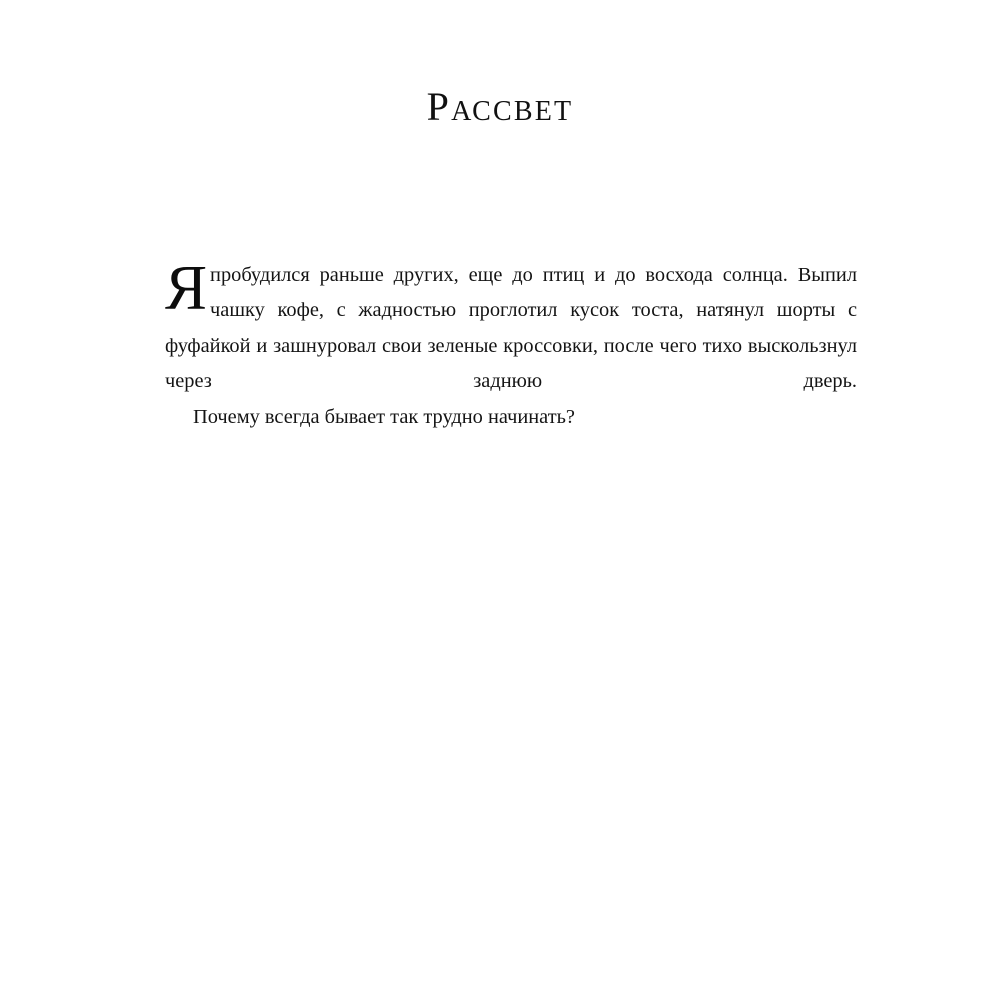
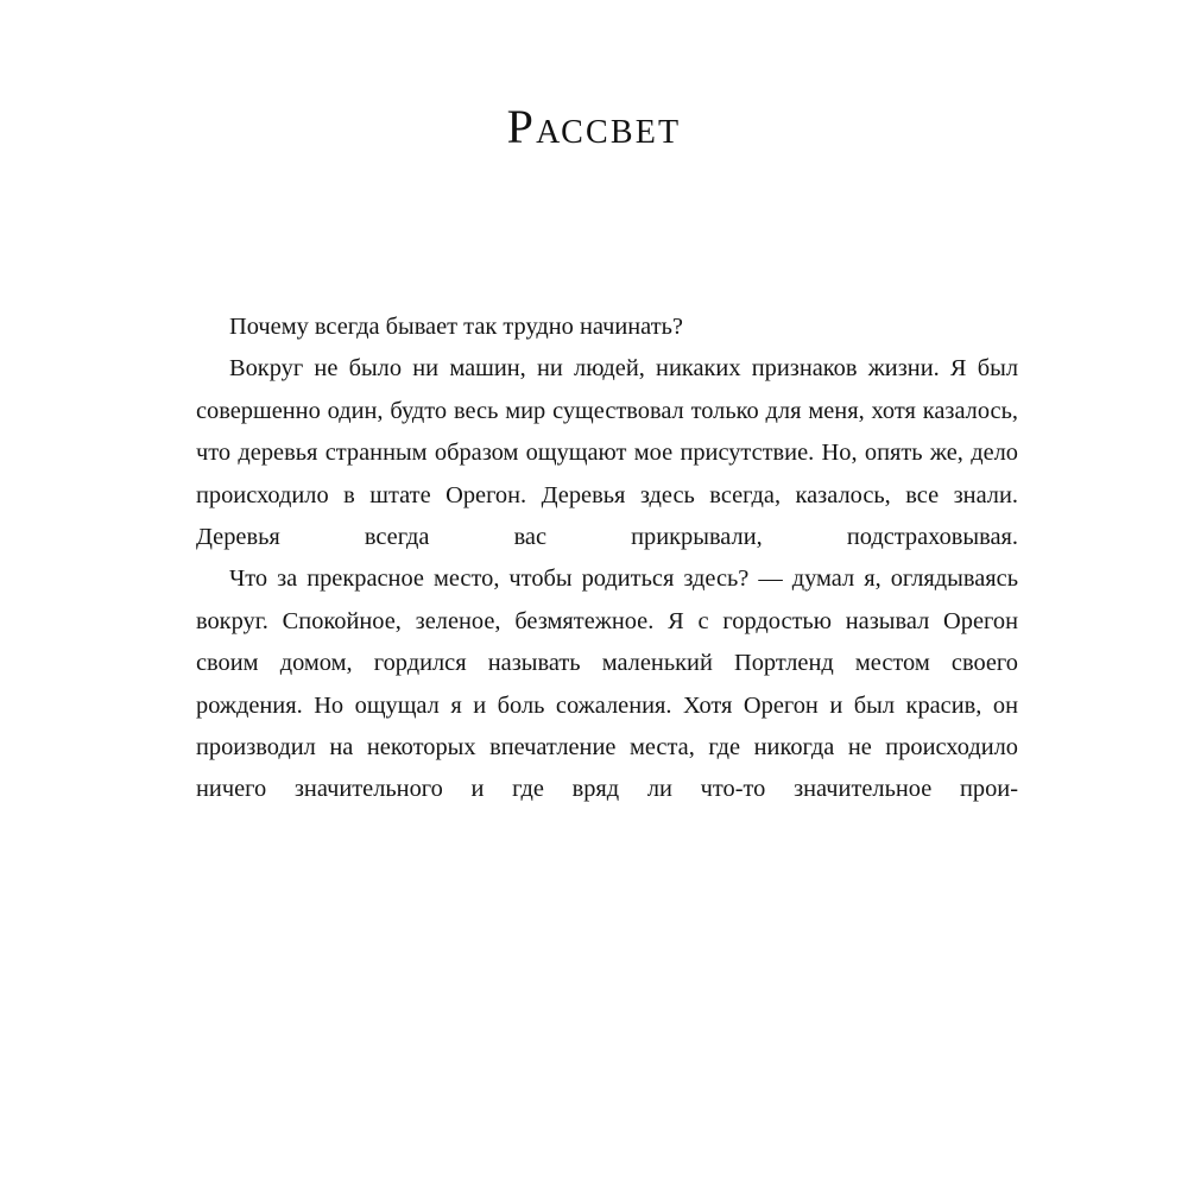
  Рассвет
- Я
- пробудился раньше других, еще до птиц и до восхода солнца. Выпил чашку кофе, с жадностью проглотил кусок тоста, натянул шорты с фуфайкой и зашнуровал свои зеленые кроссовки, после чего тихо выскользнул через заднюю дверь.
  Почему всегда бывает так трудно начинать?
+ Вокруг не было ни машин, ни людей, никаких признаков жизни. Я был совершенно один, будто весь мир существовал только для меня, хотя казалось, что деревья странным образом ощущают мое присутствие. Но, опять же, дело происходило в штате Орегон. Деревья здесь всегда, казалось, все знали. Деревья всегда вас прикрывали, подстраховывая.
+ Что за прекрасное место, чтобы родиться здесь? — думал я, оглядываясь вокруг. Спокойное, зеленое, безмятежное. Я с гордостью называл Орегон своим домом, гордился называть маленький Портленд местом своего рождения. Но ощущал я и боль сожаления. Хотя Орегон и был красив, он производил на некоторых впечатление места, где никогда не происходило ничего значительного и где вряд ли что-то значительное прои-
